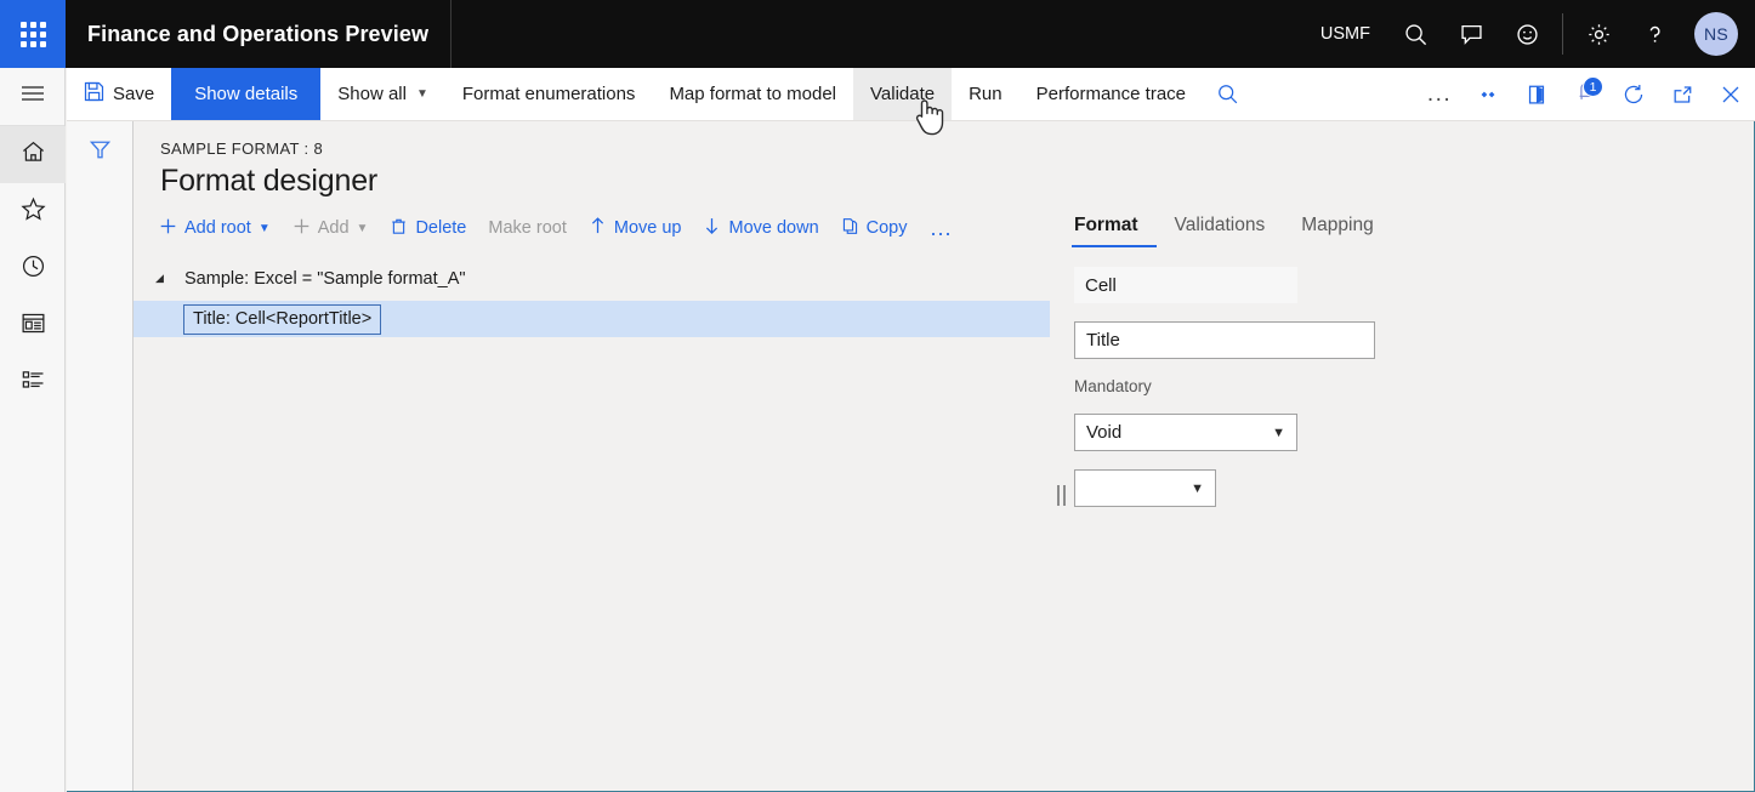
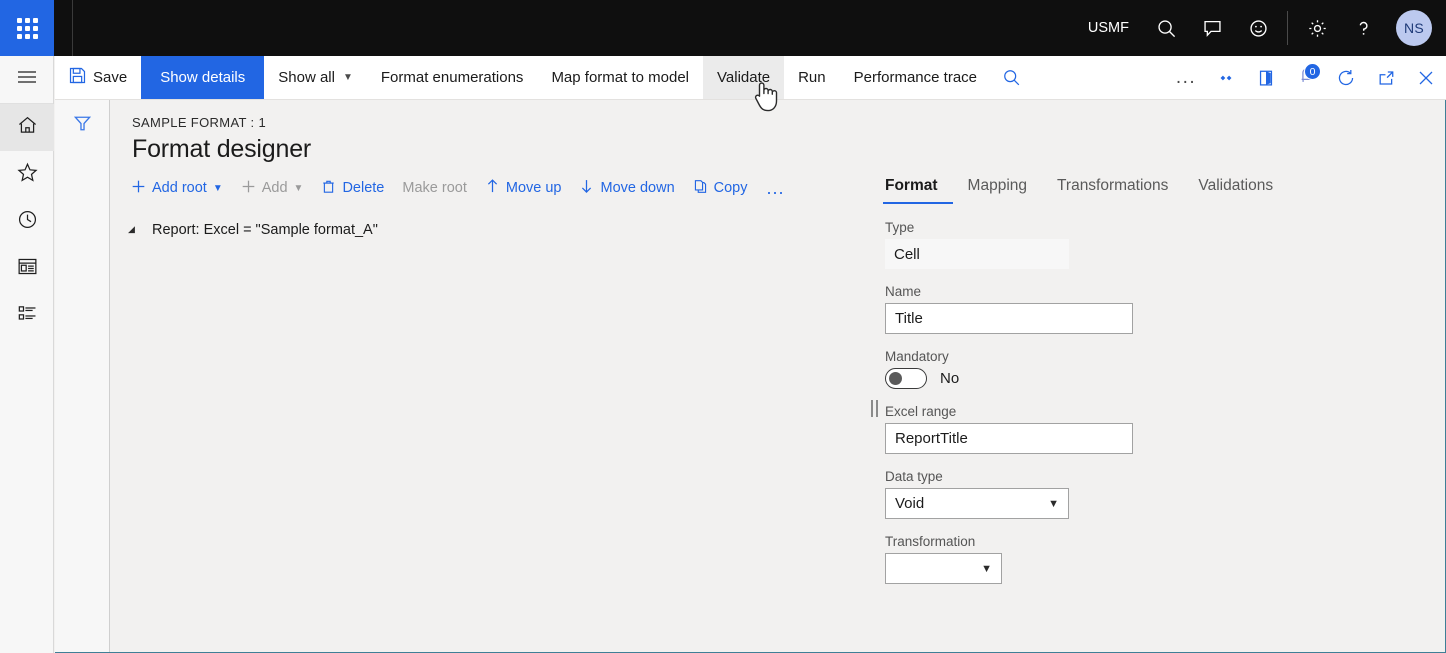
- Finance and Operations Preview
  USMF
  NS
  Save
  Show details
  Show all
  ▼
  Format enumerations
  Map format to model
  Validate
  Run
  Performance trace
  ...
- 1
+ 0
- SAMPLE FORMAT : 8
+ SAMPLE FORMAT : 1
  Format designer
  Add root
  ▼
  Add
  ▼
  Delete
  Make root
  Move up
  Move down
  Copy
  ...
  ◢
- Sample: Excel = "Sample format_A"
+ Report: Excel = "Sample format_A"
- Title: Cell<ReportTitle>
  Format
- Validations
+ Mapping
+ Transformations
- Mapping
+ Validations
+ Type
  Cell
+ Name
  Title
  Mandatory
+ No
+ Excel range
+ ReportTitle
+ Data type
  Void
  ▼
+ Transformation
  ▼
